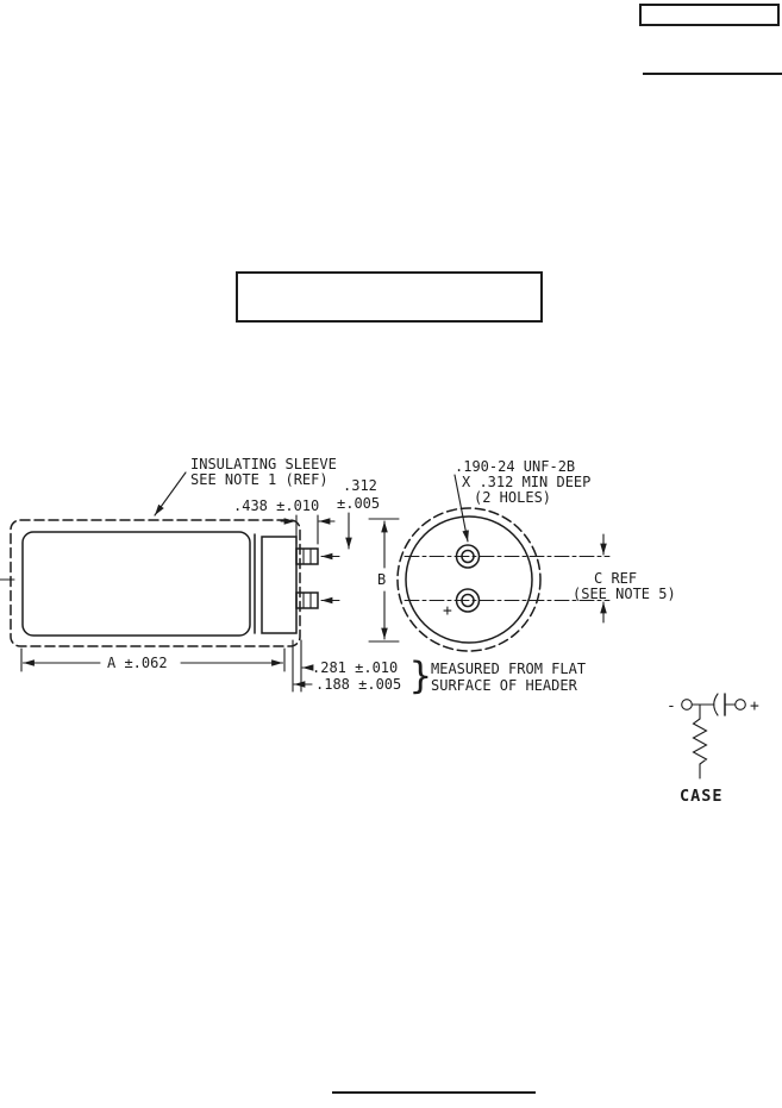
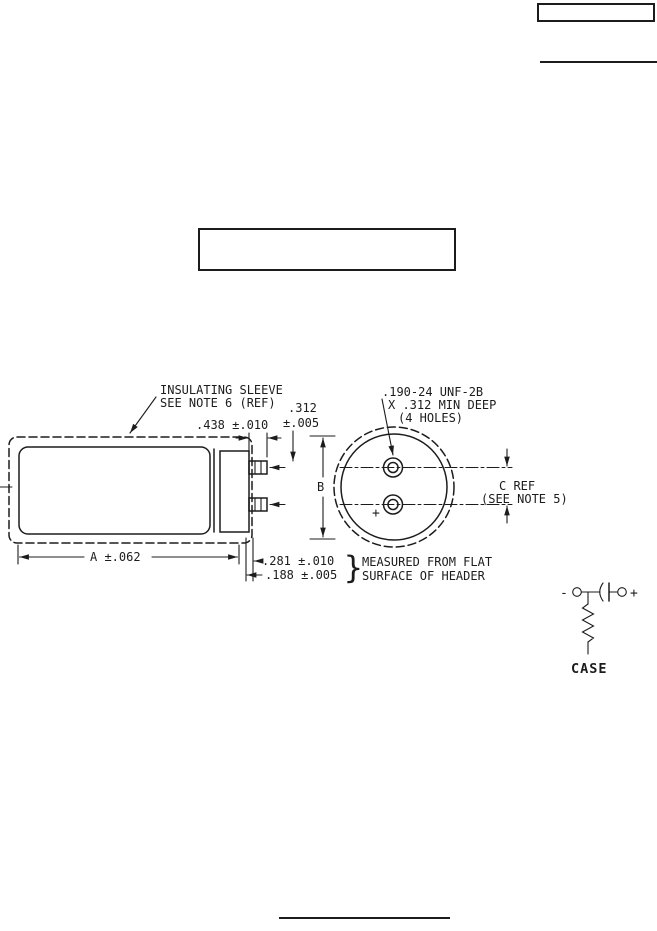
  +
  INSULATING SLEEVE
- SEE NOTE 1 (REF)
+ SEE NOTE 6 (REF)
  .438 ±.010
  .312
  ±.005
  .190-24 UNF-2B
  X .312 MIN DEEP
- (2 HOLES)
+ (4 HOLES)
  B
  C REF
  (SEE NOTE 5)
  A ±.062
  .281 ±.010
  .188 ±.005
  }
  MEASURED FROM FLAT
  SURFACE OF HEADER
  -
  +
  CASE
